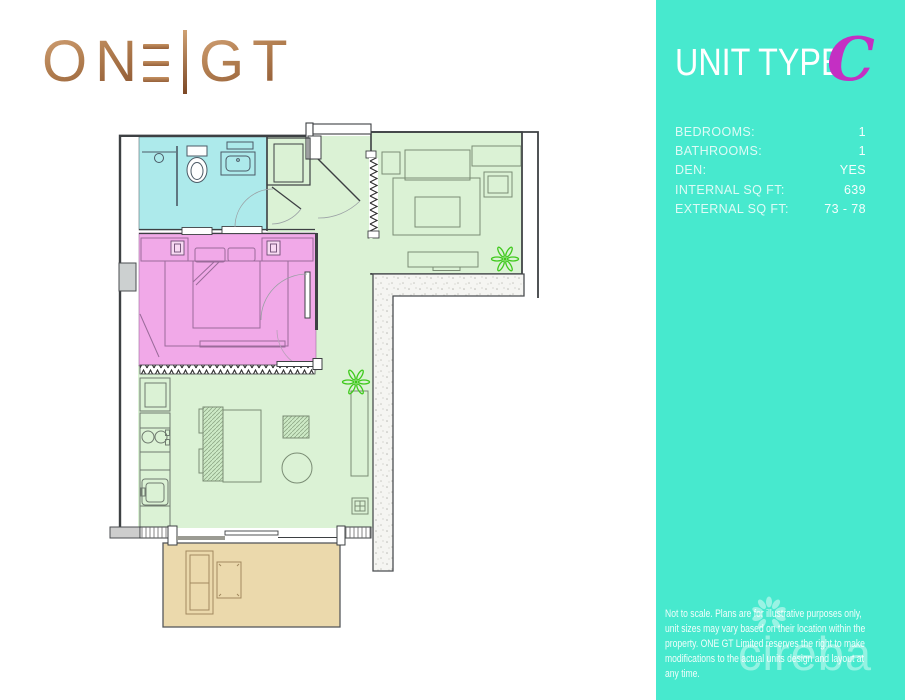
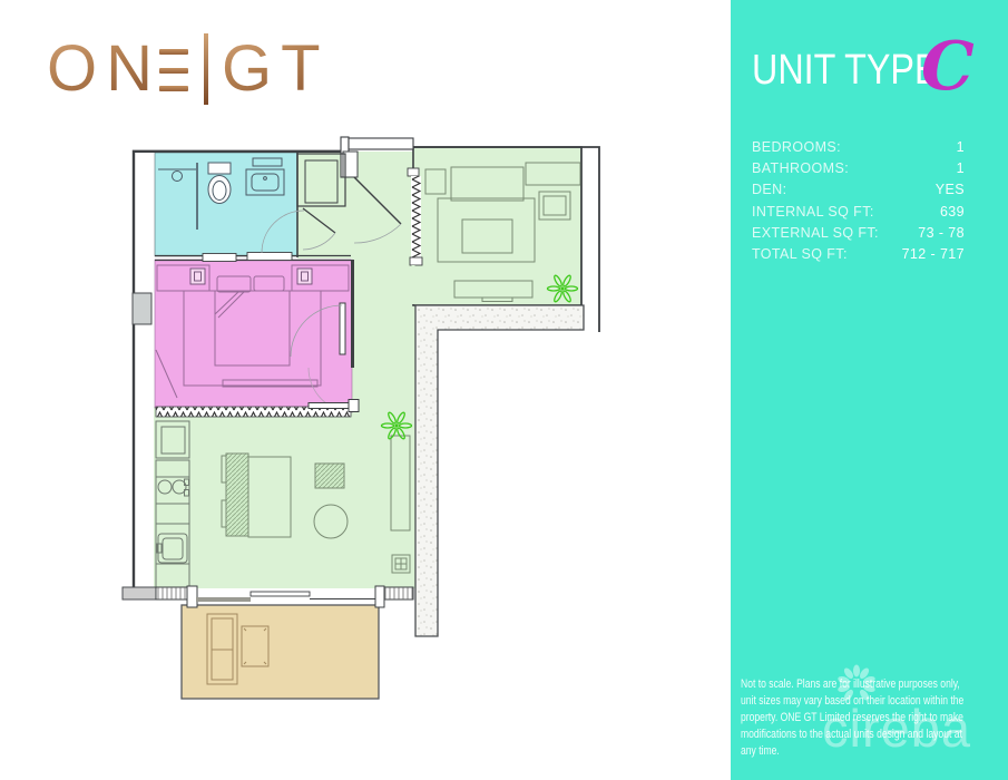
  ON
  GT
  UNIT TYPE
  C
  BEDROOMS:
  1
  BATHROOMS:
  1
  DEN:
  YES
  INTERNAL SQ FT:
  639
  EXTERNAL SQ FT:
  73 - 78
+ TOTAL SQ FT:
+ 712 - 717
  Not to scale. Plans are for illustrative purposes only, unit sizes may vary based on their location within the property. ONE GT Limited reserves the right to make modifications to the actual units design and layout at any time.
  cireba
